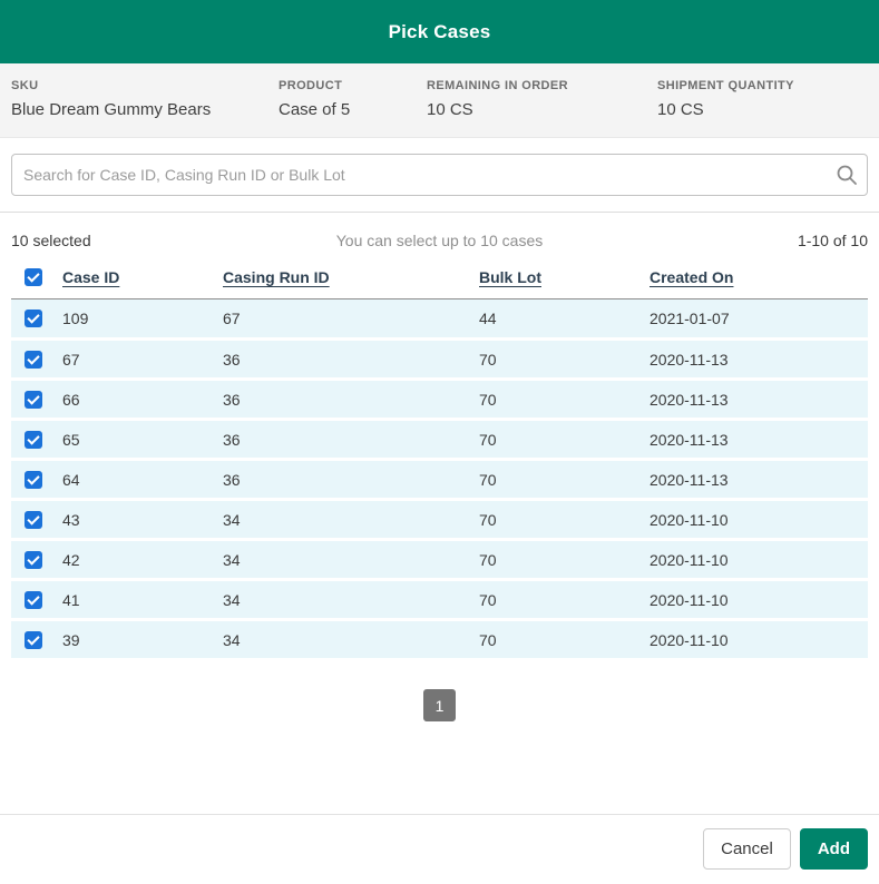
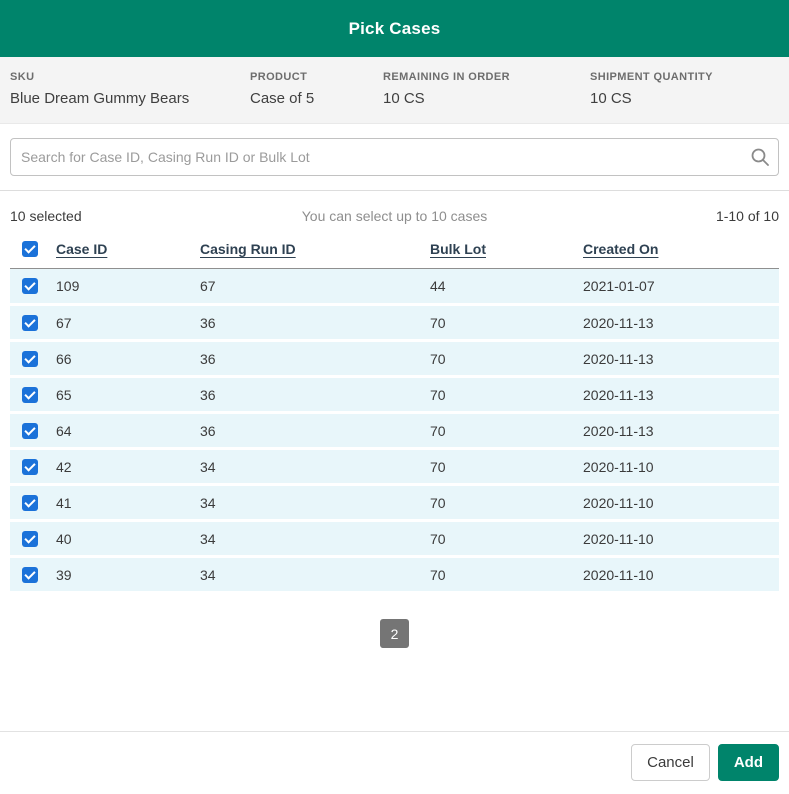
  Pick Cases
  SKU
  Blue Dream Gummy Bears
  PRODUCT
  Case of 5
  REMAINING IN ORDER
  10 CS
  SHIPMENT QUANTITY
  10 CS
  Search for Case ID, Casing Run ID or Bulk Lot
  10 selected
  You can select up to 10 cases
  1-10 of 10
  	Case ID	Casing Run ID	Bulk Lot	Created On
  	109	67	44	2021-01-07
  	67	36	70	2020-11-13
  	66	36	70	2020-11-13
  	65	36	70	2020-11-13
  	64	36	70	2020-11-13
- 	43	34	70	2020-11-10
  	42	34	70	2020-11-10
  	41	34	70	2020-11-10
+ 	40	34	70	2020-11-10
  	39	34	70	2020-11-10
- 1
+ 2
  Cancel
  Add
